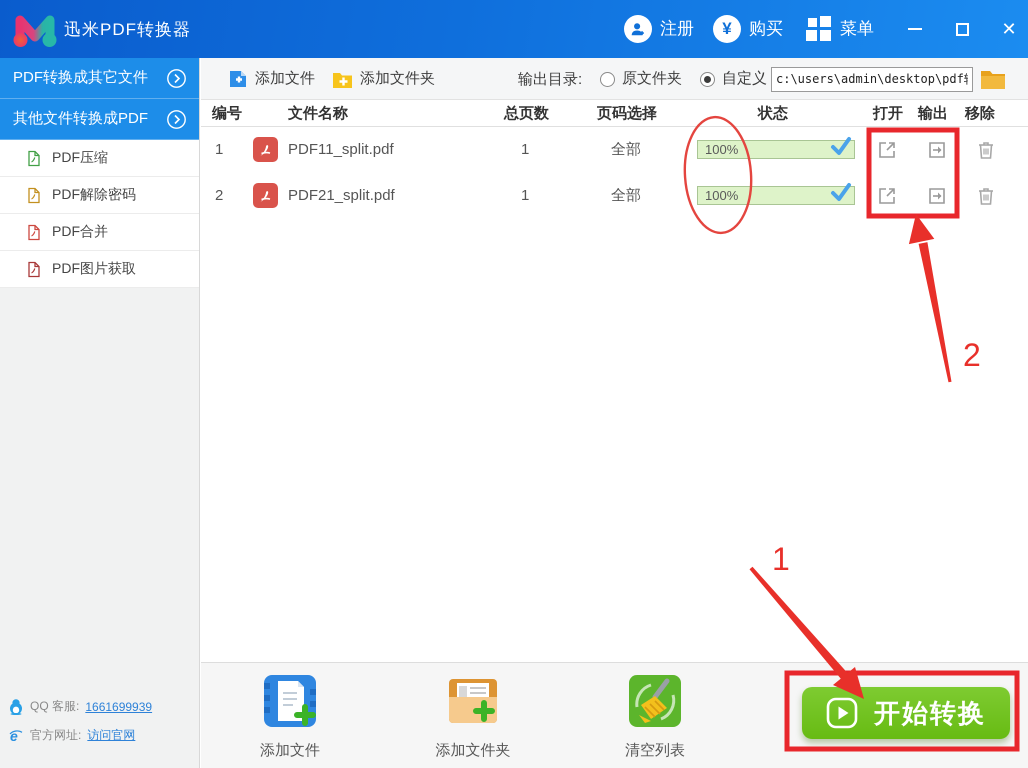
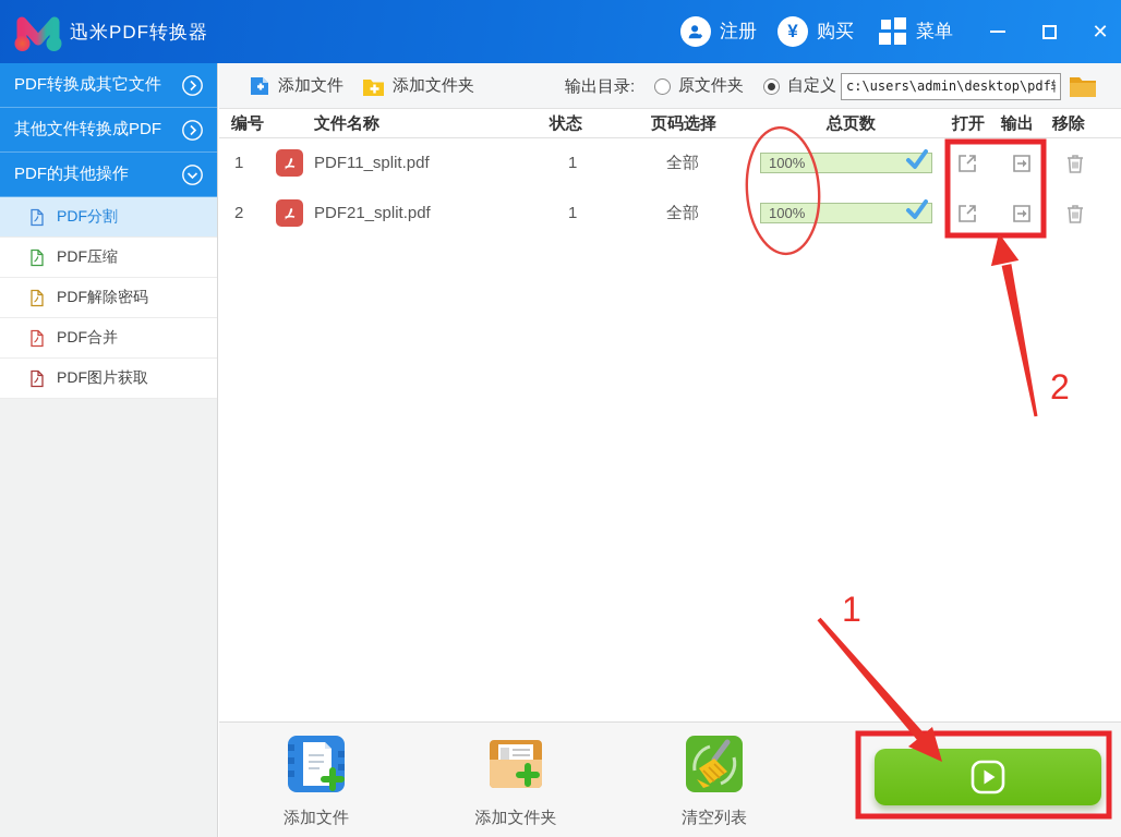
  迅米PDF转换器
  注册
  ¥
  购买
  菜单
  ✕
  PDF转换成其它文件
  其他文件转换成PDF
+ PDF的其他操作
+ PDF分割
  PDF压缩
  PDF解除密码
  PDF合并
  PDF图片获取
- QQ 客服:
- 1661699939
- e
- 官方网址:
- 访问官网
  添加文件
  添加文件夹
  输出目录:
  原文件夹
  自定义
  c:\users\admin\desktop\pdf
  编号
  文件名称
- 总页数
+ 状态
  页码选择
- 状态
+ 总页数
  打开
  输出
  移除
  1
  PDF11_split.pdf
  1
  全部
  100%
  2
  PDF21_split.pdf
  1
  全部
  100%
  添加文件
  添加文件夹
  清空列表
- 开始转换
  2
  1
